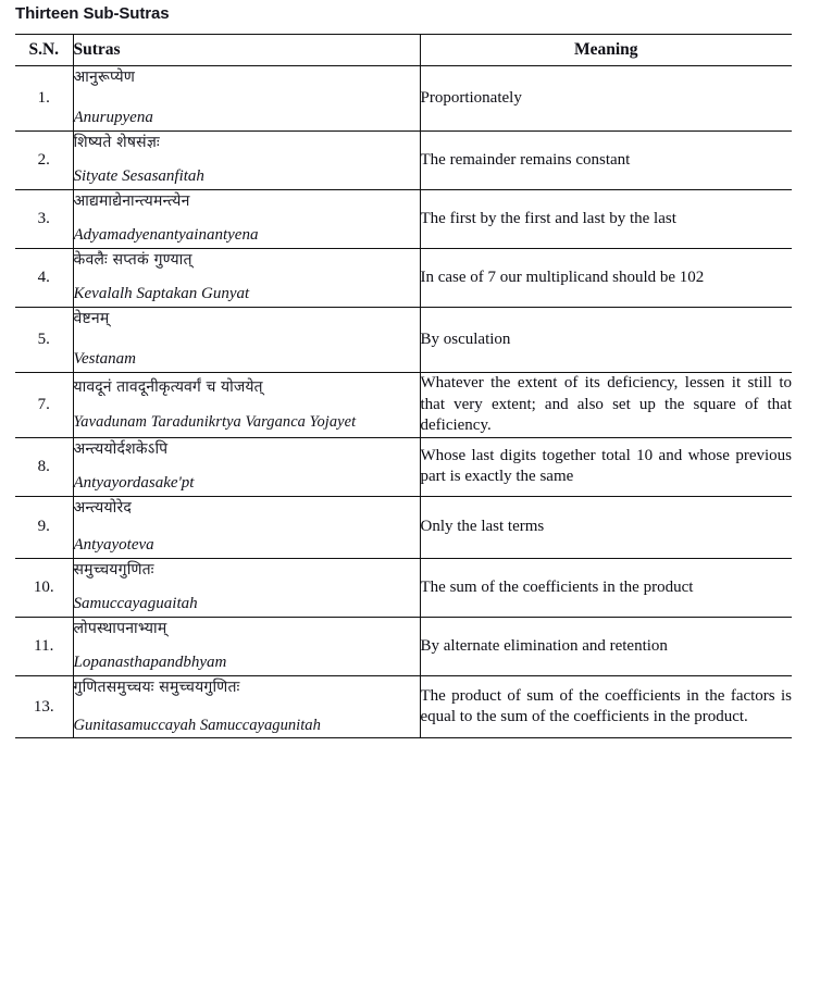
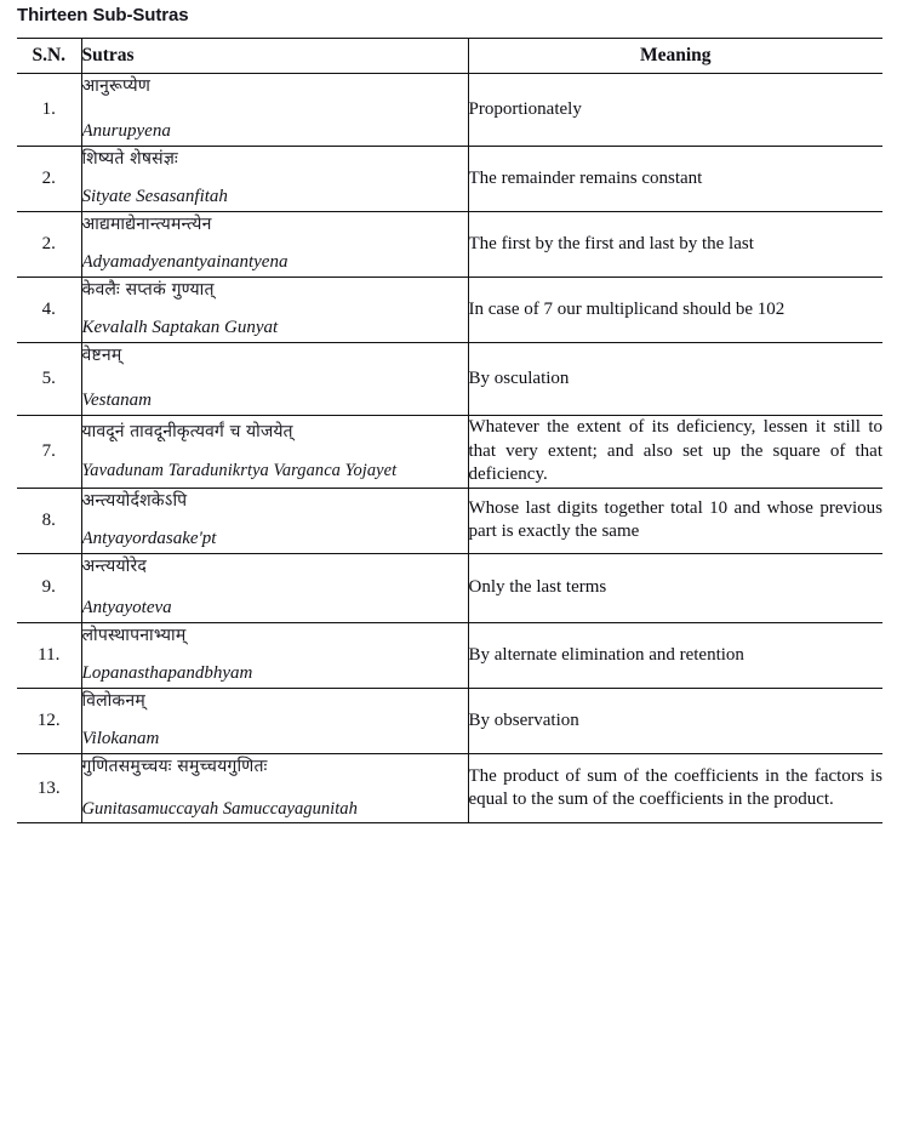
  Thirteen Sub-Sutras
  S.N.	Sutras	Meaning
  1.	आनुरूप्येणAnurupyena	Proportionately
  2.	शिष्यते शेषसंज्ञःSityate Sesasanfitah	The remainder remains constant
- 3.	आद्यमाद्येनान्त्यमन्त्येनAdyamadyenantyainantyena	The first by the first and last by the last
+ 2.	आद्यमाद्येनान्त्यमन्त्येनAdyamadyenantyainantyena	The first by the first and last by the last
  4.	केवलैः सप्तकं गुण्यात्Kevalalh Saptakan Gunyat	In case of 7 our multiplicand should be 102
  5.	वेष्टनम्Vestanam	By osculation
  7.	यावदूनं तावदूनीकृत्यवर्गं च योजयेत्Yavadunam Taradunikrtya Varganca Yojayet	Whatever the extent of its deficiency, lessen it still to that very extent; and also set up the square of that deficiency.
  8.	अन्त्ययोर्दशकेऽपिAntyayordasake'pt	Whose last digits together total 10 and whose previous part is exactly the same
  9.	अन्त्ययोरेदAntyayoteva	Only the last terms
- 10.	समुच्चयगुणितःSamuccayaguaitah	The sum of the coefficients in the product
  11.	लोपस्थापनाभ्याम्Lopanasthapandbhyam	By alternate elimination and retention
+ 12.	विलोकनम्Vilokanam	By observation
  13.	गुणितसमुच्चयः समुच्चयगुणितःGunitasamuccayah Samuccayagunitah	The product of sum of the coefficients in the factors is equal to the sum of the coefficients in the product.
